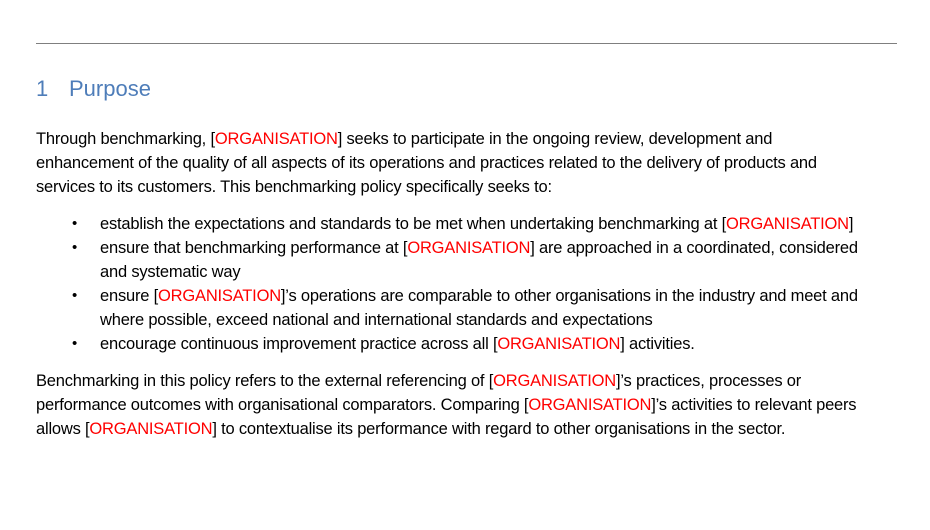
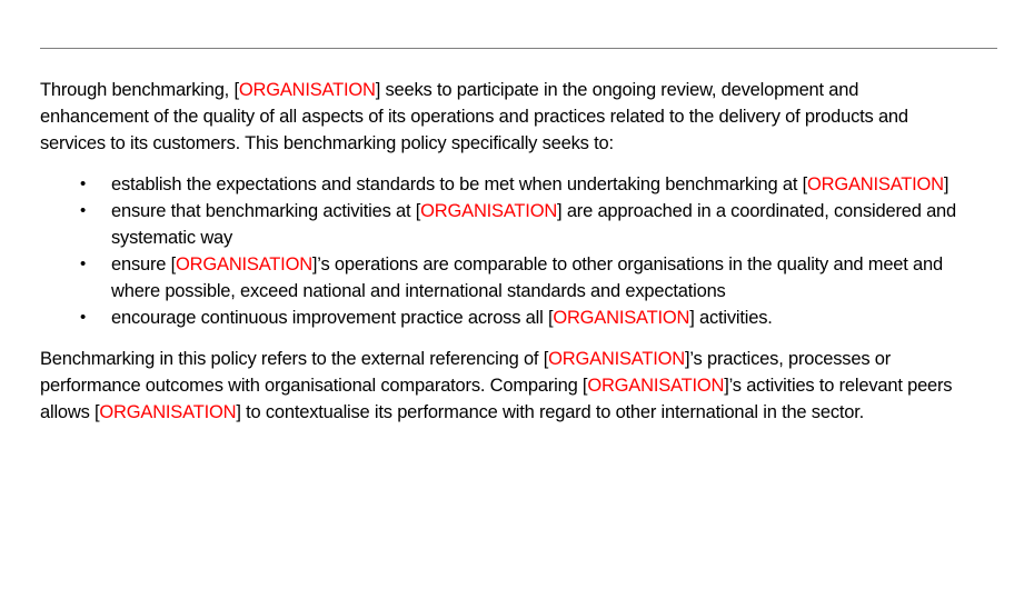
- 1 Purpose
  Through benchmarking, [ORGANISATION] seeks to participate in the ongoing review, development and enhancement of the quality of all aspects of its operations and practices related to the delivery of products and services to its customers. This benchmarking policy specifically seeks to:
  •
  establish the expectations and standards to be met when undertaking benchmarking at [ORGANISATION]
  •
- ensure that benchmarking performance at [ORGANISATION] are approached in a coordinated, considered and systematic way
+ ensure that benchmarking activities at [ORGANISATION] are approached in a coordinated, considered and systematic way
  •
- ensure [ORGANISATION]’s operations are comparable to other organisations in the industry and meet and where possible, exceed national and international standards and expectations
+ ensure [ORGANISATION]’s operations are comparable to other organisations in the quality and meet and where possible, exceed national and international standards and expectations
  •
  encourage continuous improvement practice across all [ORGANISATION] activities.
- Benchmarking in this policy refers to the external referencing of [ORGANISATION]’s practices, processes or performance outcomes with organisational comparators. Comparing [ORGANISATION]’s activities to relevant peers allows [ORGANISATION] to contextualise its performance with regard to other organisations in the sector.
+ Benchmarking in this policy refers to the external referencing of [ORGANISATION]’s practices, processes or performance outcomes with organisational comparators. Comparing [ORGANISATION]’s activities to relevant peers allows [ORGANISATION] to contextualise its performance with regard to other international in the sector.
